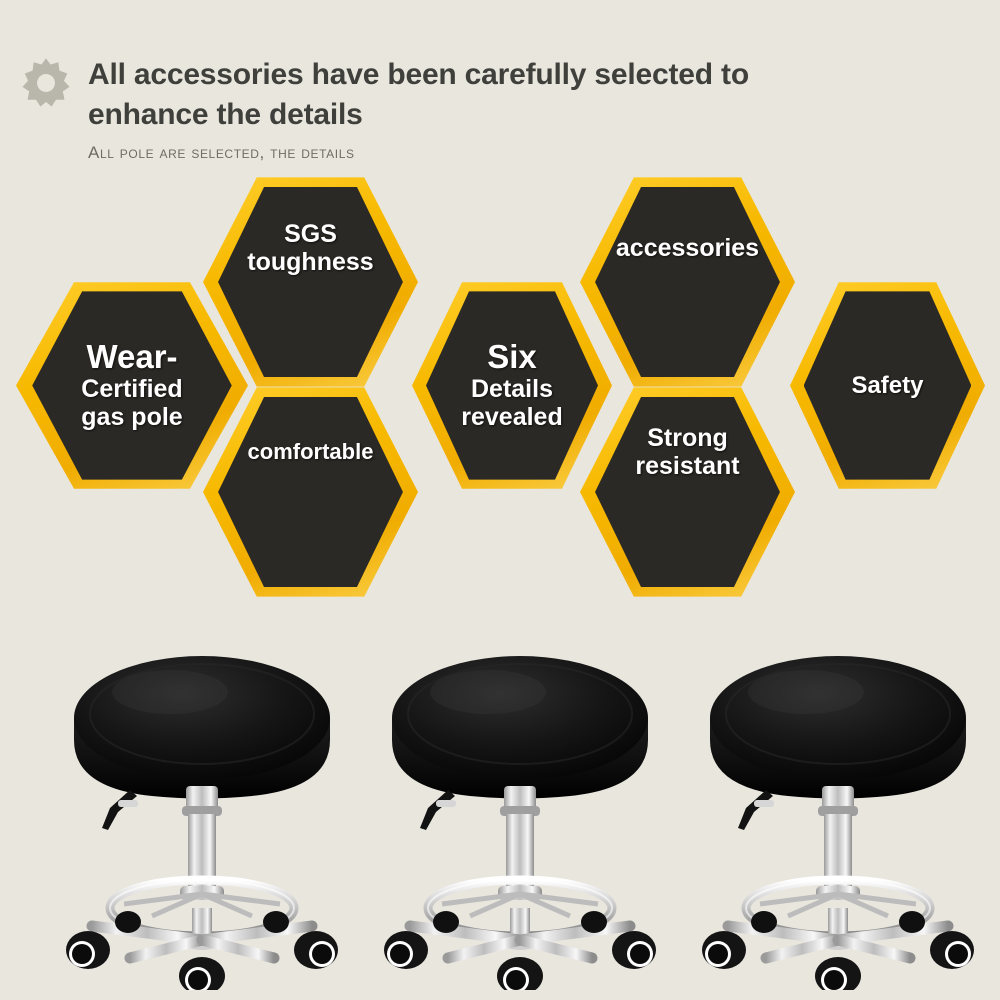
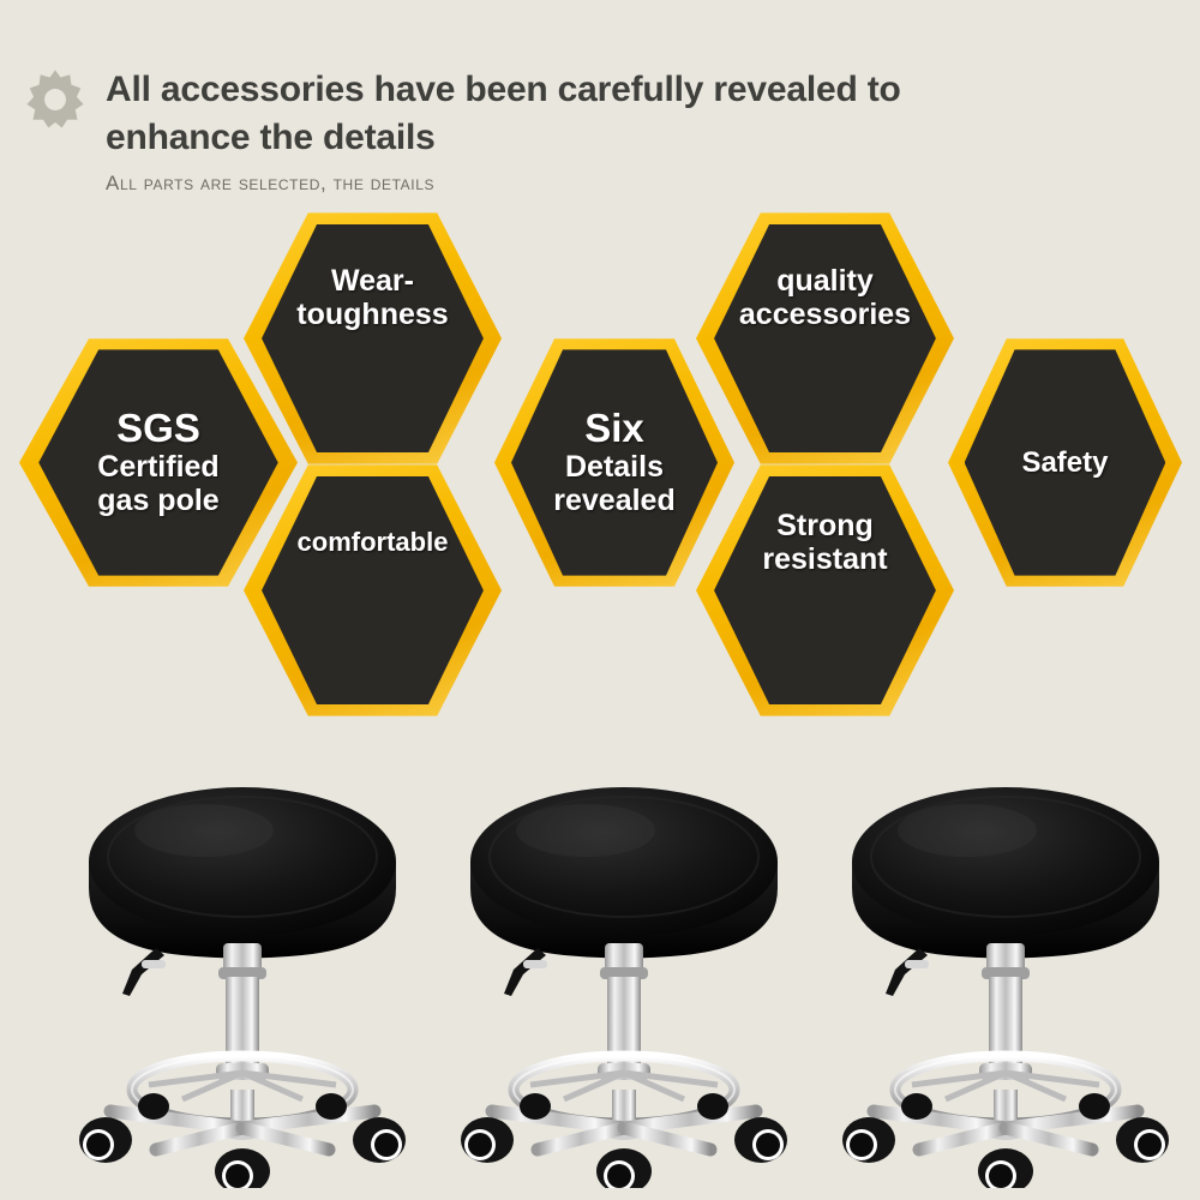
- All accessories have been carefully selected to enhance the details
+ All accessories have been carefully revealed to enhance the details
- All pole are selected, the details
+ All parts are selected, the details
- Wear-
+ SGS
  Certified
  gas pole
- SGS
+ Wear-
  toughness
  comfortable
  Six
  Details
  revealed
+ quality
  accessories
  Strong
  resistant
  Safety
